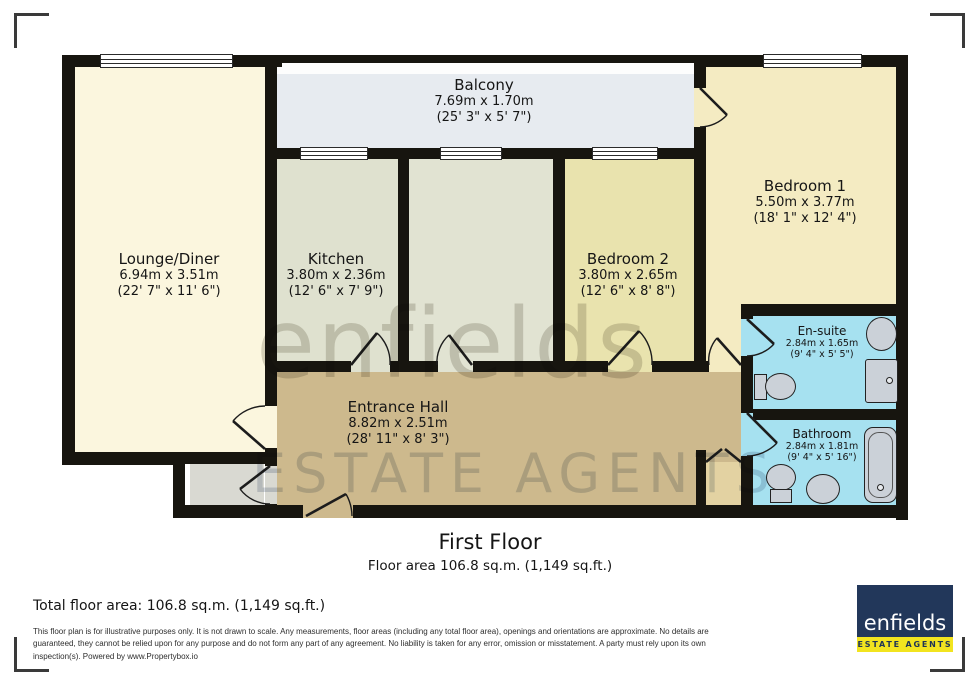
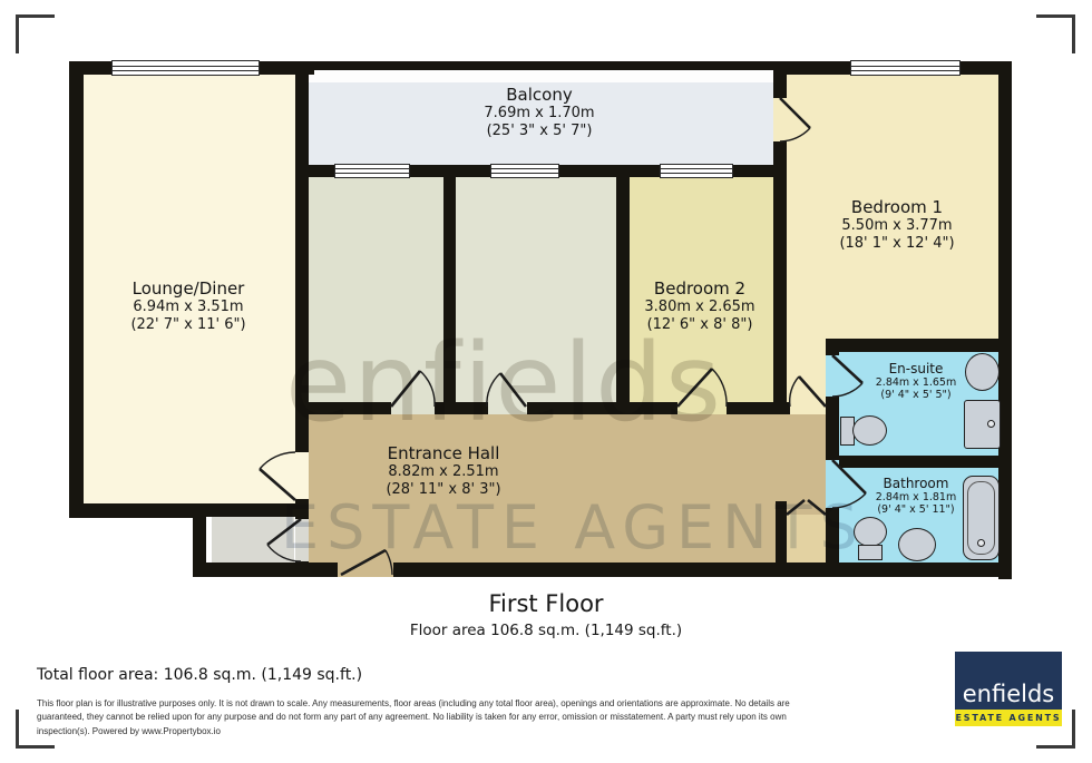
  enfields
  ESTATE AGENTS
  Balcony
  7.69m x 1.70m
  (25' 3" x 5' 7")
  Lounge/Diner
  6.94m x 3.51m
  (22' 7" x 11' 6")
- Kitchen
- 3.80m x 2.36m
- (12' 6" x 7' 9")
  Bedroom 2
  3.80m x 2.65m
  (12' 6" x 8' 8")
  Bedroom 1
  5.50m x 3.77m
  (18' 1" x 12' 4")
  Entrance Hall
  8.82m x 2.51m
  (28' 11" x 8' 3")
  En-suite
  2.84m x 1.65m
  (9' 4" x 5' 5")
  Bathroom
  2.84m x 1.81m
- (9' 4" x 5' 16")
+ (9' 4" x 5' 11")
  First Floor
  Floor area 106.8 sq.m. (1,149 sq.ft.)
  Total floor area: 106.8 sq.m. (1,149 sq.ft.)
  This floor plan is for illustrative purposes only. It is not drawn to scale. Any measurements, floor areas (including any total floor area), openings and orientations are approximate. No details are
  guaranteed, they cannot be relied upon for any purpose and do not form any part of any agreement. No liability is taken for any error, omission or misstatement. A party must rely upon its own
  inspection(s). Powered by www.Propertybox.io
  enfields
  ESTATE AGENTS
